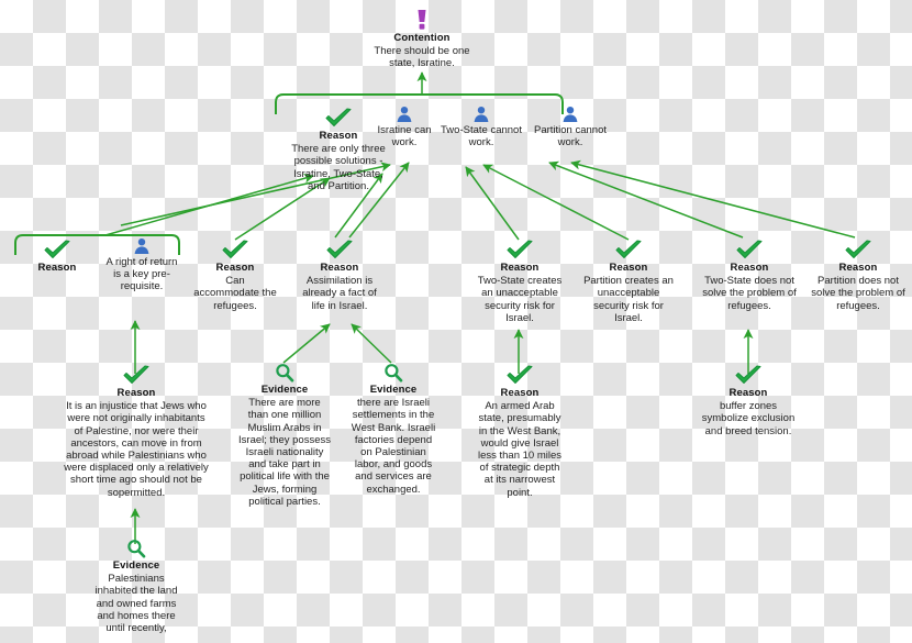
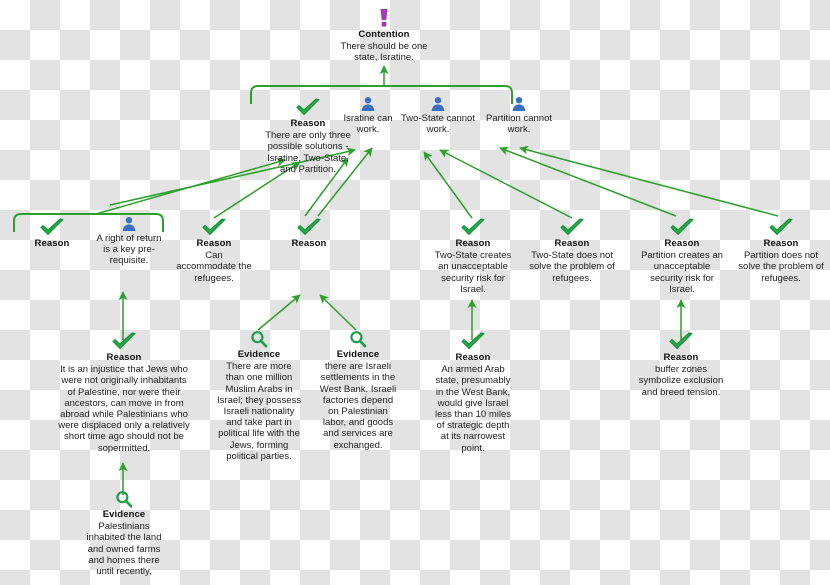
  Contention
  There should be one state, Isratine.
  Reason
  There are only three possible solutions - Isratine, Two-State, and Partition.
  Isratine can work.
  Two-State cannot work.
  Partition cannot work.
  Reason
  A right of return is a key pre-requisite.
  Reason
  Can accommodate the refugees.
  Reason
- Assimilation is already a fact of life in Israel.
  Reason
  Two-State creates an unacceptable security risk for Israel.
  Reason
- Partition creates an unacceptable security risk for Israel.
+ Two-State does not solve the problem of refugees.
  Reason
- Two-State does not solve the problem of refugees.
+ Partition creates an unacceptable security risk for Israel.
  Reason
  Partition does not solve the problem of refugees.
  Reason
  It is an injustice that Jews who were not originally inhabitants of Palestine, nor were their ancestors, can move in from abroad while Palestinians who were displaced only a relatively short time ago should not be sopermitted.
  Evidence
  There are more than one million Muslim Arabs in Israel; they possess Israeli nationality and take part in political life with the Jews, forming political parties.
  Evidence
  there are Israeli settlements in the West Bank. Israeli factories depend on Palestinian labor, and goods and services are exchanged.
  Reason
  An armed Arab state, presumably in the West Bank, would give Israel less than 10 miles of strategic depth at its narrowest point.
  Reason
  buffer zones symbolize exclusion and breed tension.
  Evidence
  Palestinians inhabited the land and owned farms and homes there until recently,
